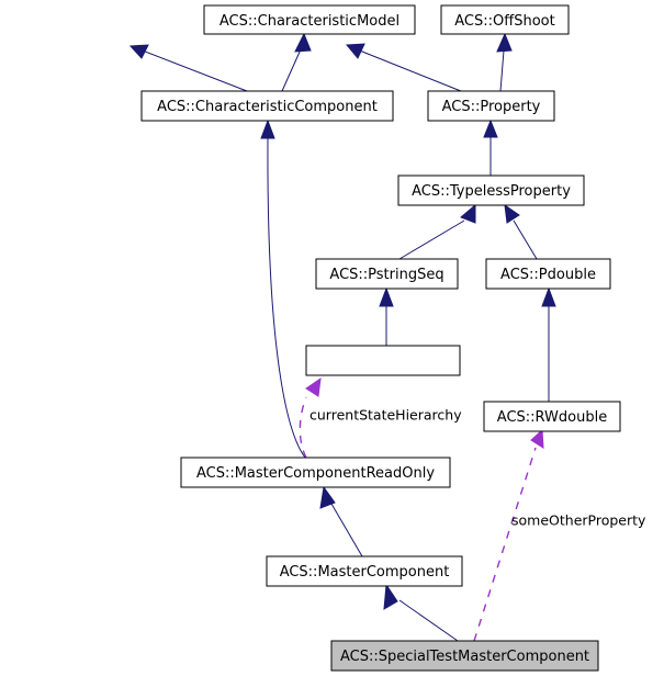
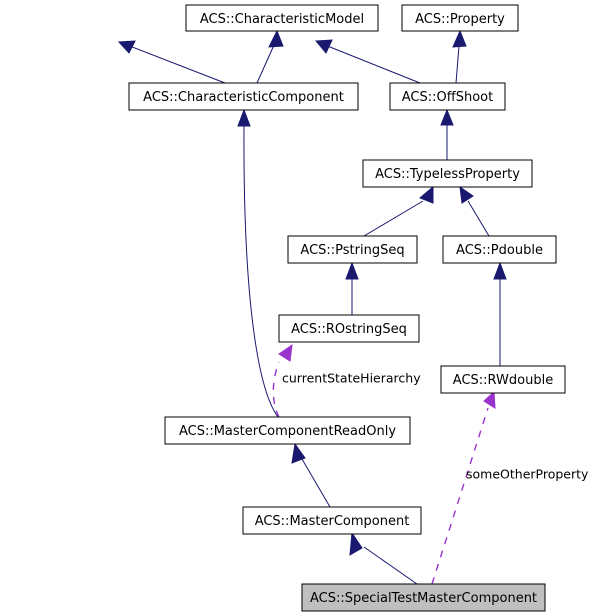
  ACS::CharacteristicModel
- ACS::OffShoot
+ ACS::Property
  ACS::CharacteristicComponent
- ACS::Property
+ ACS::OffShoot
  ACS::TypelessProperty
  ACS::PstringSeq
  ACS::Pdouble
+ ACS::ROstringSeq
  ACS::RWdouble
  ACS::MasterComponentReadOnly
  ACS::MasterComponent
  ACS::SpecialTestMasterComponent
  currentStateHierarchy
  someOtherProperty
